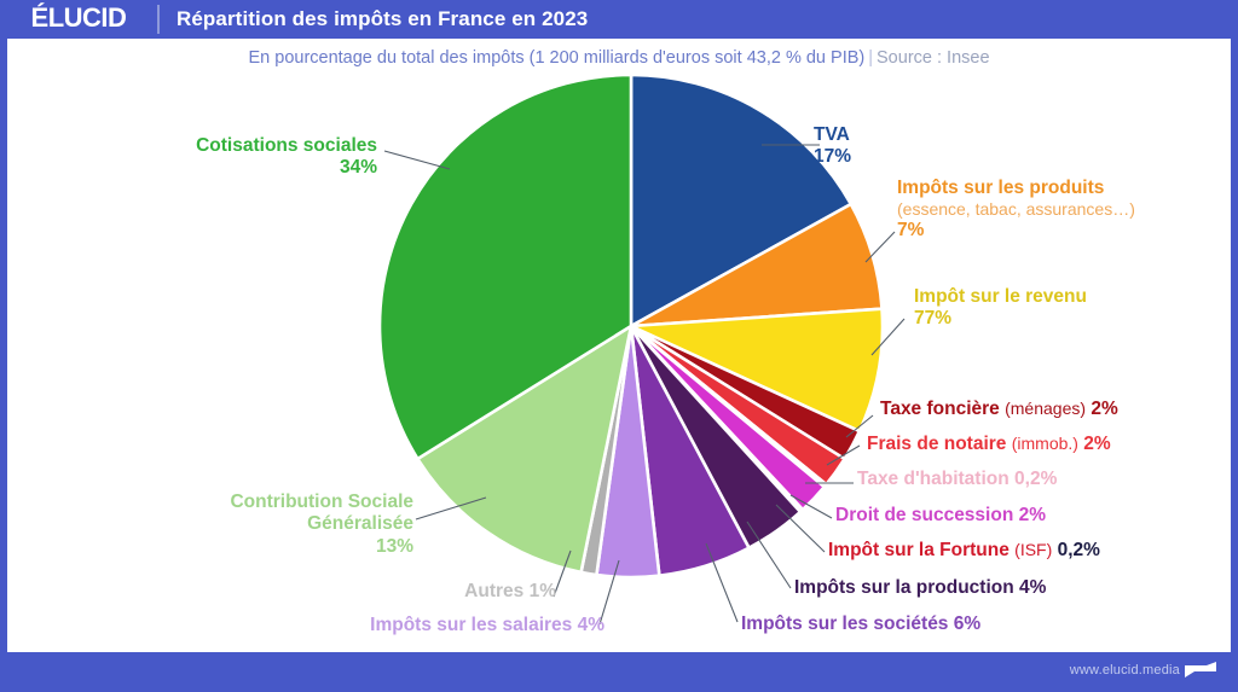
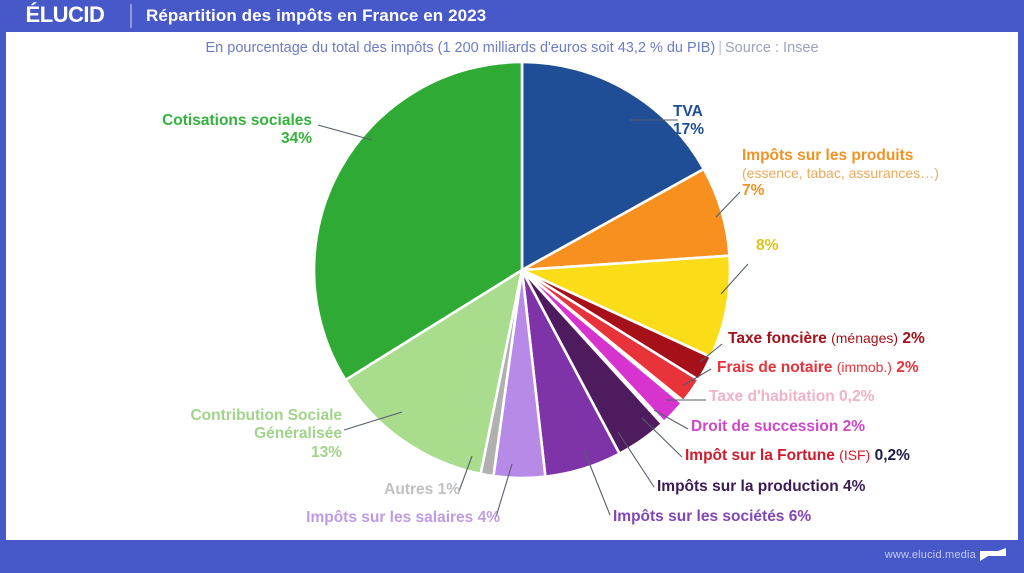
  ÉLUCID
  Répartition des impôts en France en 2023
  En pourcentage du total des impôts (1 200 milliards d'euros soit 43,2 % du PIB) | Source : Insee
  TVA
  17%
  Impôts sur les produits
  (essence, tabac, assurances…)
  7%
- Impôt sur le revenu
- 77%
+ 8%
  Taxe foncière (ménages) 2%
  Frais de notaire (immob.) 2%
  Taxe d'habitation 0,2%
  Droit de succession 2%
  Impôt sur la Fortune (ISF) 0,2%
  Impôts sur la production 4%
  Impôts sur les sociétés 6%
  Impôts sur les salaires 4%
  Autres 1%
  Contribution Sociale
  Généralisée
  13%
  Cotisations sociales
  34%
  www.elucid.media
